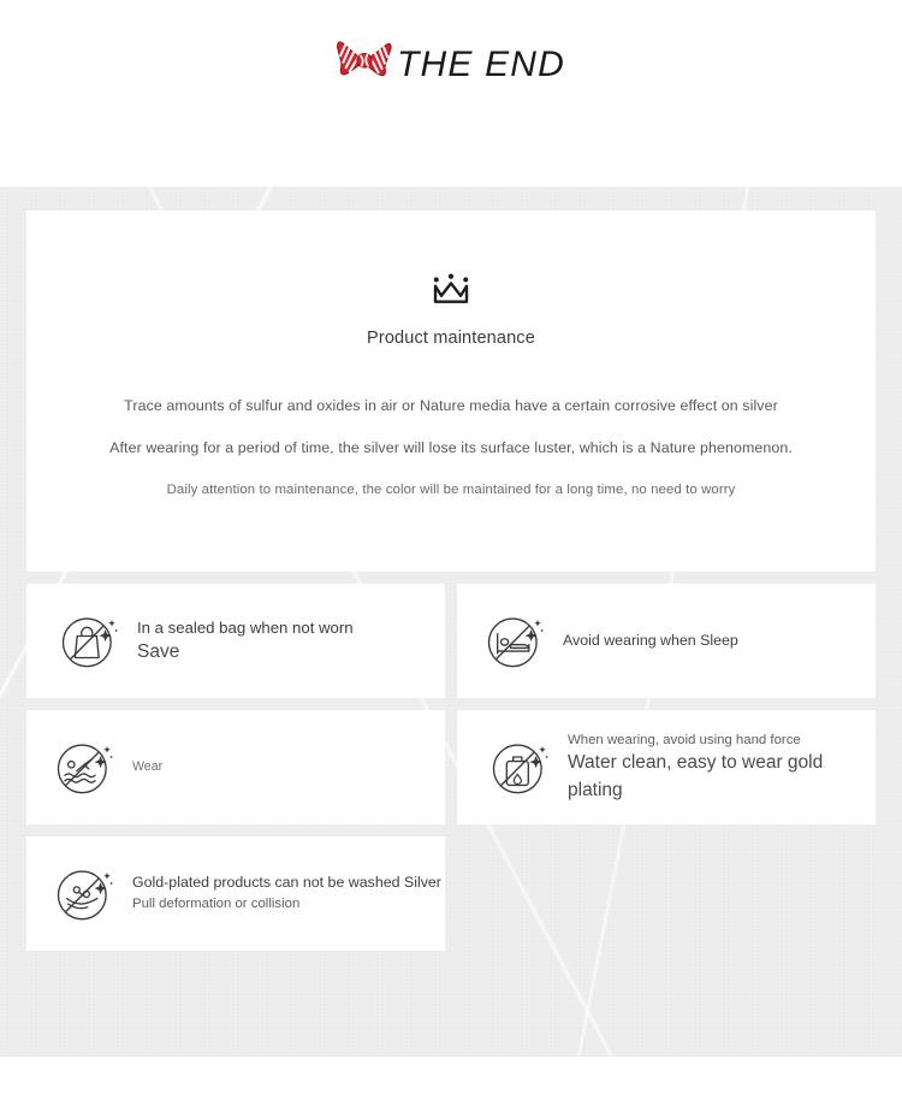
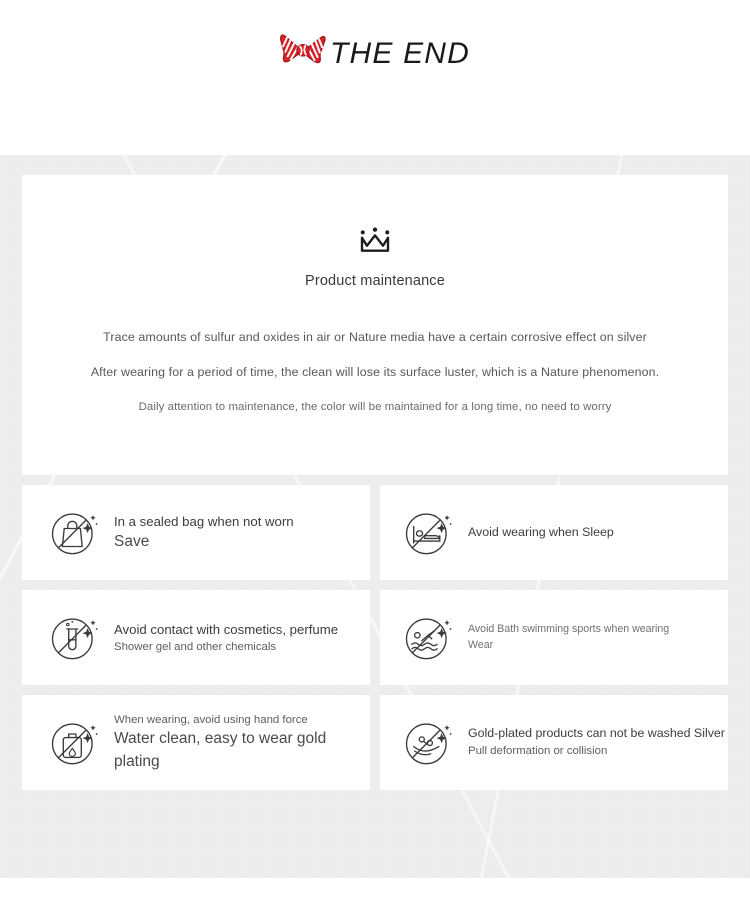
  THE END
  Product maintenance
  Trace amounts of sulfur and oxides in air or Nature media have a certain corrosive effect on silver
- After wearing for a period of time, the silver will lose its surface luster, which is a Nature phenomenon.
+ After wearing for a period of time, the clean will lose its surface luster, which is a Nature phenomenon.
  Daily attention to maintenance, the color will be maintained for a long time, no need to worry
  In a sealed bag when not worn
  Save
  Avoid wearing when Sleep
+ Avoid contact with cosmetics, perfume
+ Shower gel and other chemicals
+ Avoid Bath swimming sports when wearing
  Wear
  When wearing, avoid using hand force
  Water clean, easy to wear gold plating
  Gold-plated products can not be washed Silver
  Pull deformation or collision
